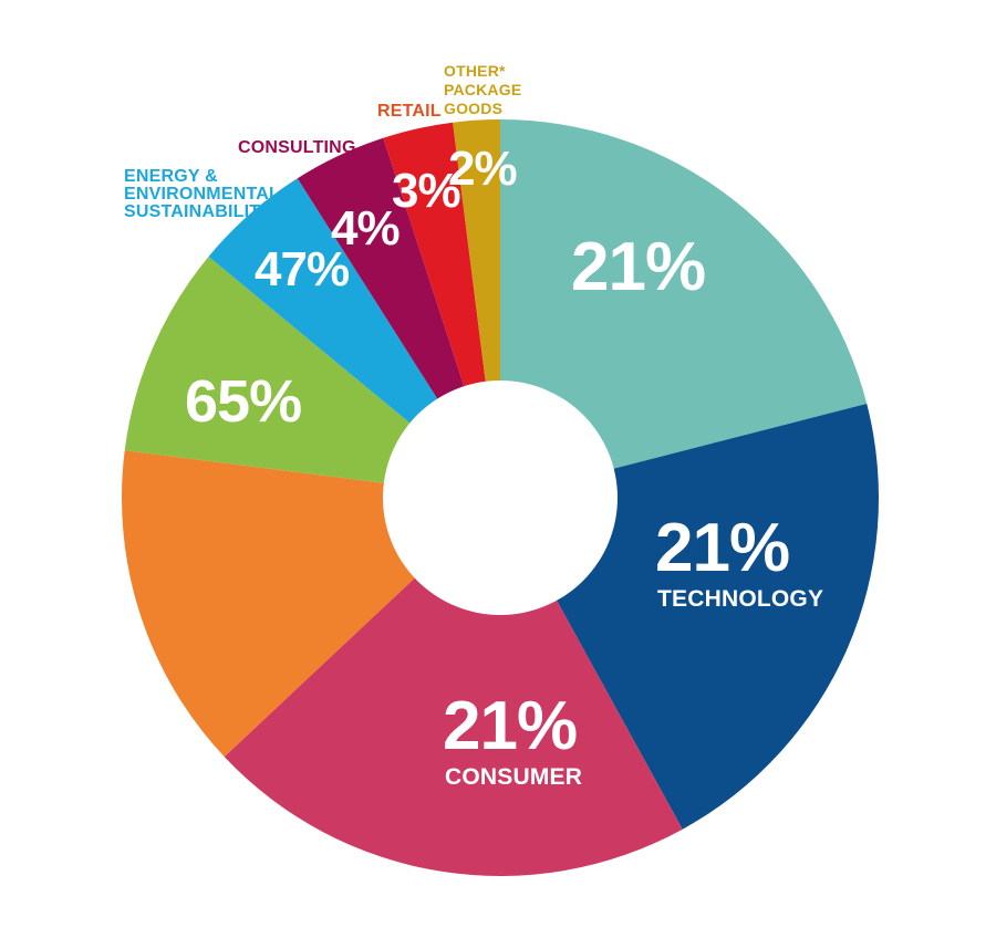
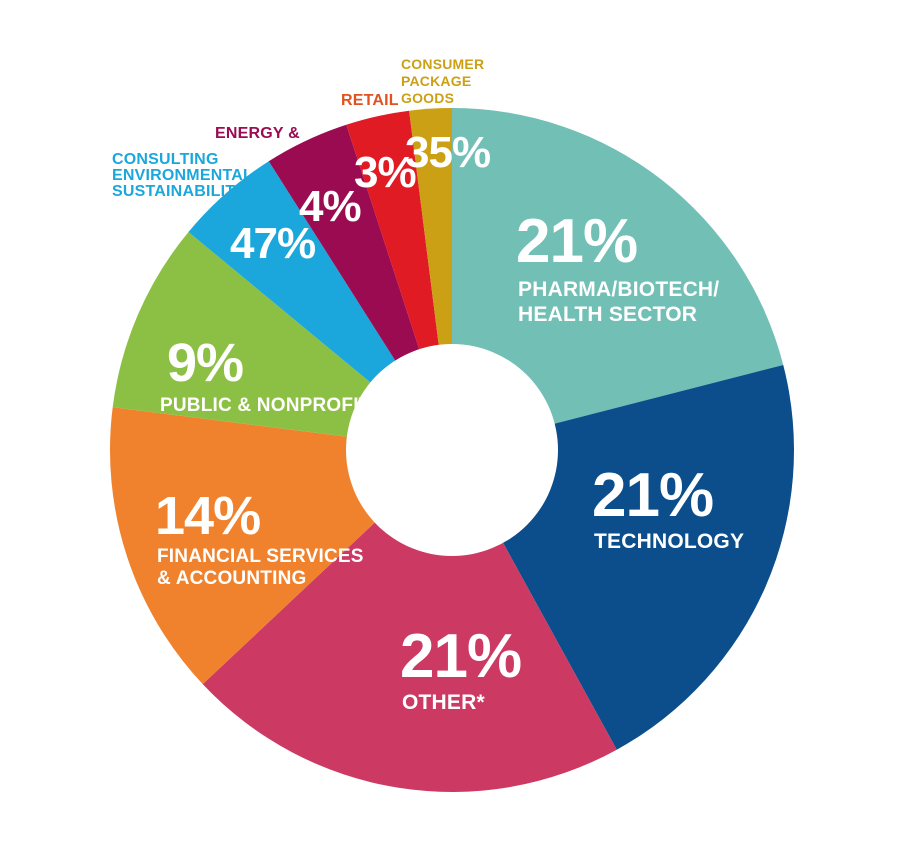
  21%
+ PHARMA/BIOTECH/
+ HEALTH SECTOR
  21%
  TECHNOLOGY
  21%
- CONSUMER
+ OTHER*
+ 14%
+ FINANCIAL SERVICES
+ & ACCOUNTING
- 65%
+ 9%
+ PUBLIC & NONPROFIT
  47%
- ENERGY &
+ CONSULTING
  ENVIRONMENTAL
  SUSTAINABILITY
  4%
- CONSULTING
+ ENERGY &
  3%
  RETAIL
- 2%
+ 35%
- OTHER*
+ CONSUMER
  PACKAGE
  GOODS
